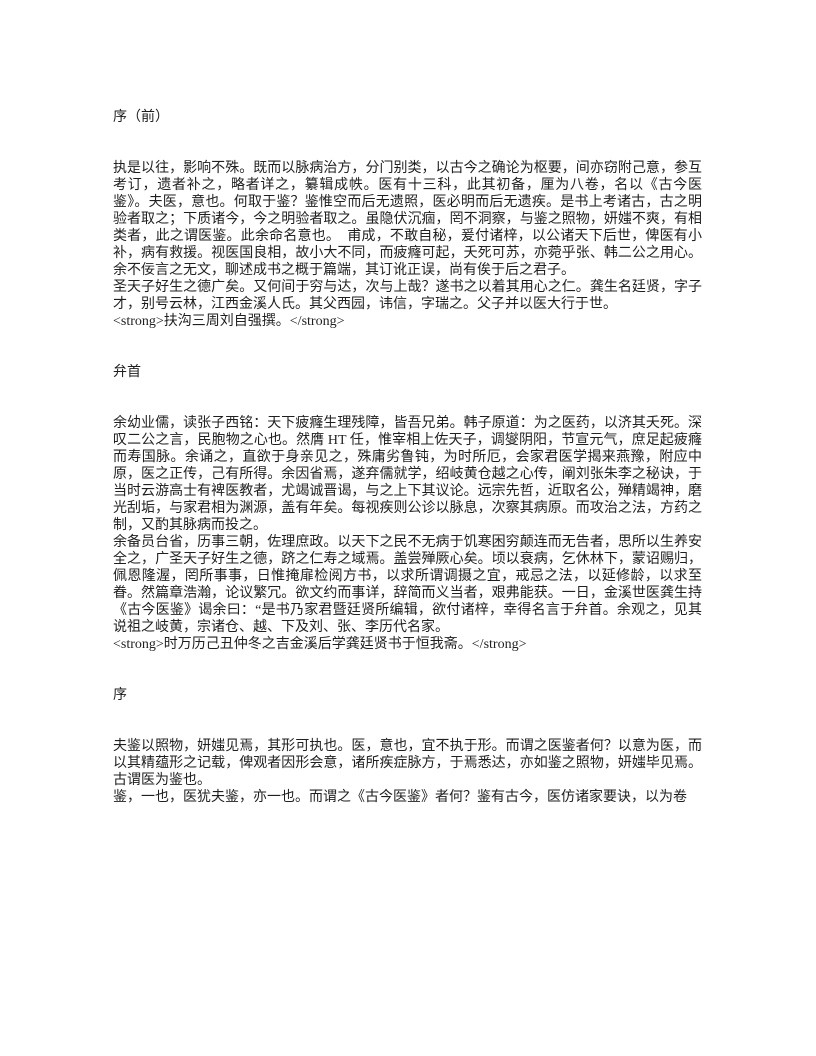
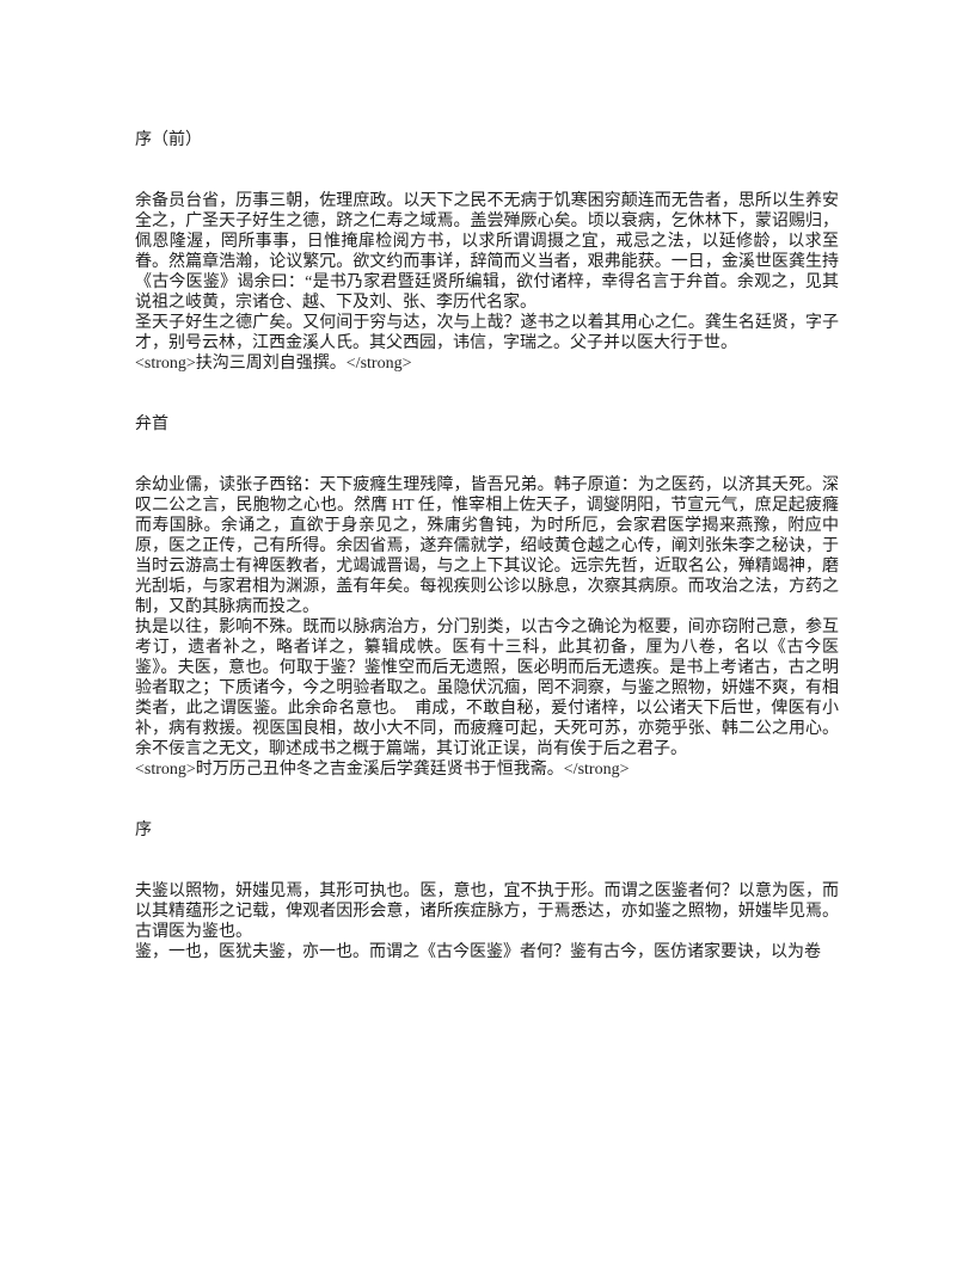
  序（前）
- 执是以往，影响不殊。既而以脉病治方，分门别类，以古今之确论为枢要，间亦窃附己意，参互考订，遗者补之，略者详之，纂辑成帙。医有十三科，此其初备，厘为八卷，名以《古今医鉴》。夫医，意也。何取于鉴？鉴惟空而后无遗照，医必明而后无遗疾。是书上考诸古，古之明验者取之；下质诸今，今之明验者取之。虽隐伏沉痼，罔不洞察，与鉴之照物，妍媸不爽，有相类者，此之谓医鉴。此余命名意也。 甫成，不敢自秘，爰付诸梓，以公诸天下后世，俾医有小补，病有救援。视医国良相，故小大不同，而疲癃可起，夭死可苏，亦菀乎张、韩二公之用心。余不佞言之无文，聊述成书之概于篇端，其订讹正误，尚有俟于后之君子。
+ 余备员台省，历事三朝，佐理庶政。以天下之民不无病于饥寒困穷颠连而无告者，思所以生养安全之，广圣天子好生之德，跻之仁寿之域焉。盖尝殚厥心矣。顷以衰病，乞休林下，蒙诏赐归，佩恩隆渥，罔所事事，日惟掩扉检阅方书，以求所谓调摄之宜，戒忌之法，以延修龄，以求至眷。然篇章浩瀚，论议繁冗。欲文约而事详，辞简而义当者，艰弗能获。一日，金溪世医龚生持《古今医鉴》谒余曰：“是书乃家君暨廷贤所编辑，欲付诸梓，幸得名言于弁首。余观之，见其说祖之岐黄，宗诸仓、越、下及刘、张、李历代名家。
  圣天子好生之德广矣。又何间于穷与达，次与上哉？遂书之以着其用心之仁。龚生名廷贤，字子才，别号云林，江西金溪人氏。其父西园，讳信，字瑞之。父子并以医大行于世。
  <strong>扶沟三周刘自强撰。</strong>
  弁首
  余幼业儒，读张子西铭：天下疲癃生理残障，皆吾兄弟。韩子原道：为之医药，以济其夭死。深叹二公之言，民胞物之心也。然膺 HT 任，惟宰相上佐天子，调燮阴阳，节宣元气，庶足起疲癃而寿国脉。余诵之，直欲于身亲见之，殊庸劣鲁钝，为时所厄，会家君医学揭来燕豫，附应中原，医之正传，己有所得。余因省焉，遂弃儒就学，绍岐黄仓越之心传，阐刘张朱李之秘诀，于当时云游高士有裨医教者，尤竭诚晋谒，与之上下其议论。远宗先哲，近取名公，殚精竭神，磨光刮垢，与家君相为渊源，盖有年矣。每视疾则公诊以脉息，次察其病原。而攻治之法，方药之制，又酌其脉病而投之。
- 余备员台省，历事三朝，佐理庶政。以天下之民不无病于饥寒困穷颠连而无告者，思所以生养安全之，广圣天子好生之德，跻之仁寿之域焉。盖尝殚厥心矣。顷以衰病，乞休林下，蒙诏赐归，佩恩隆渥，罔所事事，日惟掩扉检阅方书，以求所谓调摄之宜，戒忌之法，以延修龄，以求至眷。然篇章浩瀚，论议繁冗。欲文约而事详，辞简而义当者，艰弗能获。一日，金溪世医龚生持《古今医鉴》谒余曰：“是书乃家君暨廷贤所编辑，欲付诸梓，幸得名言于弁首。余观之，见其说祖之岐黄，宗诸仓、越、下及刘、张、李历代名家。
+ 执是以往，影响不殊。既而以脉病治方，分门别类，以古今之确论为枢要，间亦窃附己意，参互考订，遗者补之，略者详之，纂辑成帙。医有十三科，此其初备，厘为八卷，名以《古今医鉴》。夫医，意也。何取于鉴？鉴惟空而后无遗照，医必明而后无遗疾。是书上考诸古，古之明验者取之；下质诸今，今之明验者取之。虽隐伏沉痼，罔不洞察，与鉴之照物，妍媸不爽，有相类者，此之谓医鉴。此余命名意也。 甫成，不敢自秘，爰付诸梓，以公诸天下后世，俾医有小补，病有救援。视医国良相，故小大不同，而疲癃可起，夭死可苏，亦菀乎张、韩二公之用心。余不佞言之无文，聊述成书之概于篇端，其订讹正误，尚有俟于后之君子。
  <strong>时万历己丑仲冬之吉金溪后学龚廷贤书于恒我斋。</strong>
  序
  夫鉴以照物，妍媸见焉，其形可执也。医，意也，宜不执于形。而谓之医鉴者何？以意为医，而以其精蕴形之记载，俾观者因形会意，诸所疾症脉方，于焉悉达，亦如鉴之照物，妍媸毕见焉。古谓医为鉴也。
  鉴，一也，医犹夫鉴，亦一也。而谓之《古今医鉴》者何？鉴有古今，医仿诸家要诀，以为卷
